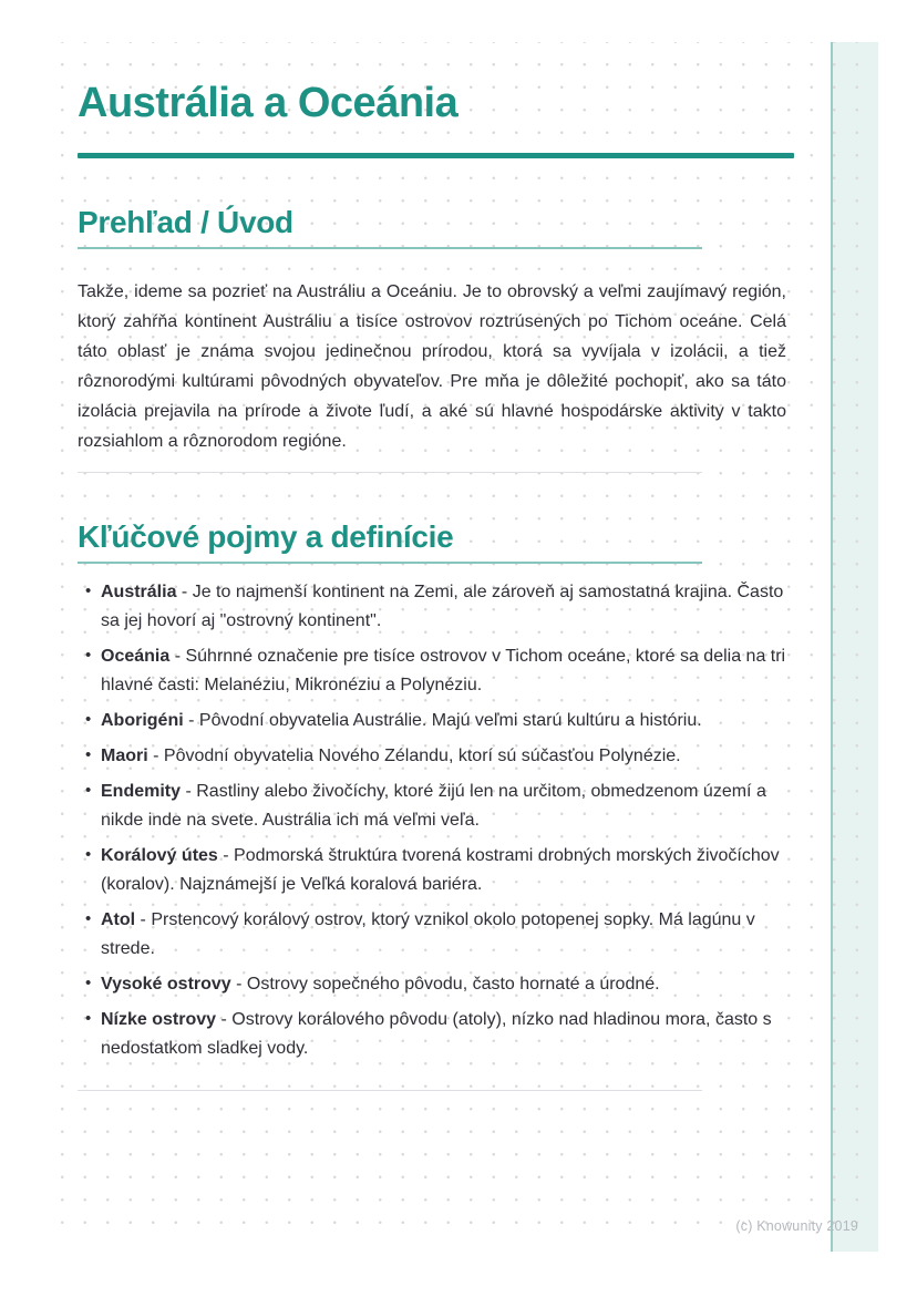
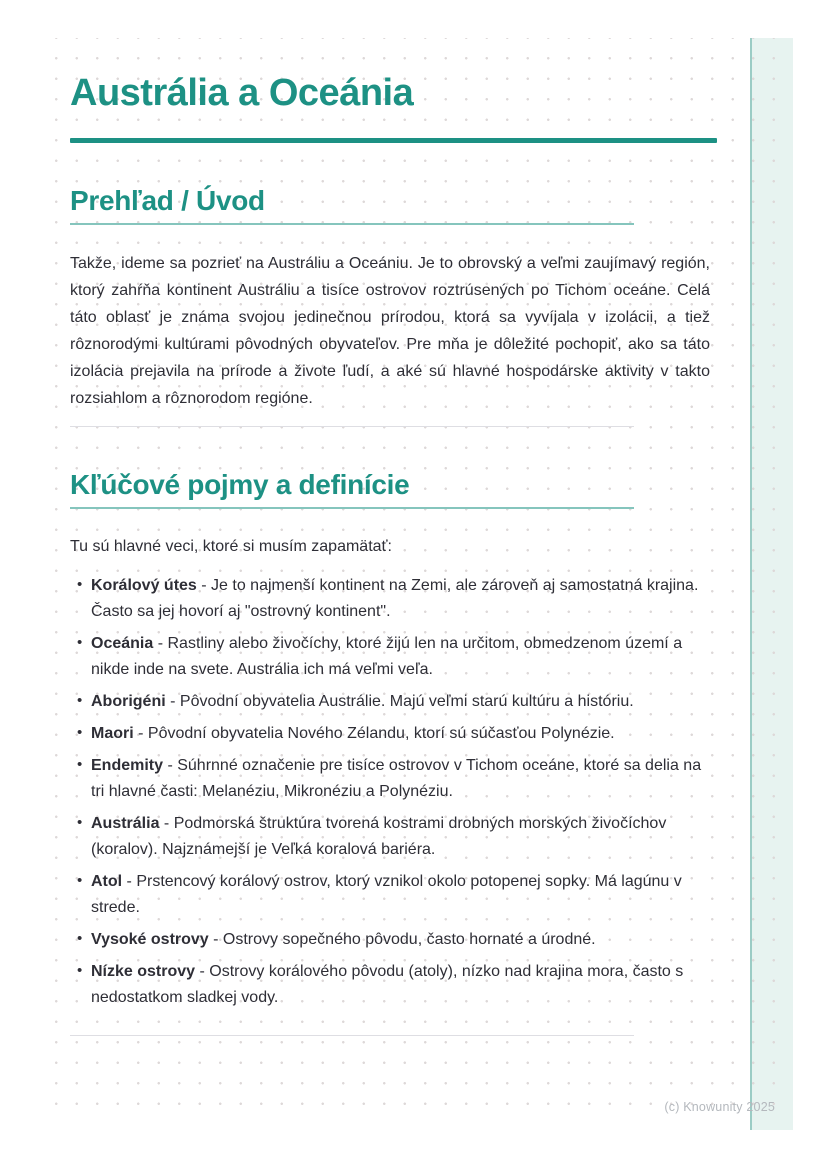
  Austrália a Oceánia
  Prehľad / Úvod
  Takže, ideme sa pozrieť na Austráliu a Oceániu. Je to obrovský a veľmi zaujímavý región, ktorý zahŕňa kontinent Austráliu a tisíce ostrovov roztrúsených po Tichom oceáne. Celá táto oblasť je známa svojou jedinečnou prírodou, ktorá sa vyvíjala v izolácii, a tiež rôznorodými kultúrami pôvodných obyvateľov. Pre mňa je dôležité pochopiť, ako sa táto izolácia prejavila na prírode a živote ľudí, a aké sú hlavné hospodárske aktivity v takto rozsiahlom a rôznorodom regióne.
  Kľúčové pojmy a definície
+ Tu sú hlavné veci, ktoré si musím zapamätať:
  •
- Austrália - Je to najmenší kontinent na Zemi, ale zároveň aj samostatná krajina. Často sa jej hovorí aj "ostrovný kontinent".
+ Korálový útes - Je to najmenší kontinent na Zemi, ale zároveň aj samostatná krajina. Často sa jej hovorí aj "ostrovný kontinent".
  •
- Oceánia - Súhrnné označenie pre tisíce ostrovov v Tichom oceáne, ktoré sa delia na tri hlavné časti: Melanéziu, Mikronéziu a Polynéziu.
+ Oceánia - Rastliny alebo živočíchy, ktoré žijú len na určitom, obmedzenom území a nikde inde na svete. Austrália ich má veľmi veľa.
  •
  Aborigéni - Pôvodní obyvatelia Austrálie. Majú veľmi starú kultúru a históriu.
  •
  Maori - Pôvodní obyvatelia Nového Zélandu, ktorí sú súčasťou Polynézie.
  •
- Endemity - Rastliny alebo živočíchy, ktoré žijú len na určitom, obmedzenom území a nikde inde na svete. Austrália ich má veľmi veľa.
+ Endemity - Súhrnné označenie pre tisíce ostrovov v Tichom oceáne, ktoré sa delia na tri hlavné časti: Melanéziu, Mikronéziu a Polynéziu.
  •
- Korálový útes - Podmorská štruktúra tvorená kostrami drobných morských živočíchov (koralov). Najznámejší je Veľká koralová bariéra.
+ Austrália - Podmorská štruktúra tvorená kostrami drobných morských živočíchov (koralov). Najznámejší je Veľká koralová bariéra.
  •
  Atol - Prstencový korálový ostrov, ktorý vznikol okolo potopenej sopky. Má lagúnu v strede.
  •
  Vysoké ostrovy - Ostrovy sopečného pôvodu, často hornaté a úrodné.
  •
- Nízke ostrovy - Ostrovy korálového pôvodu (atoly), nízko nad hladinou mora, často s nedostatkom sladkej vody.
+ Nízke ostrovy - Ostrovy korálového pôvodu (atoly), nízko nad krajina mora, často s nedostatkom sladkej vody.
- (c) Knowunity 2019
+ (c) Knowunity 2025
